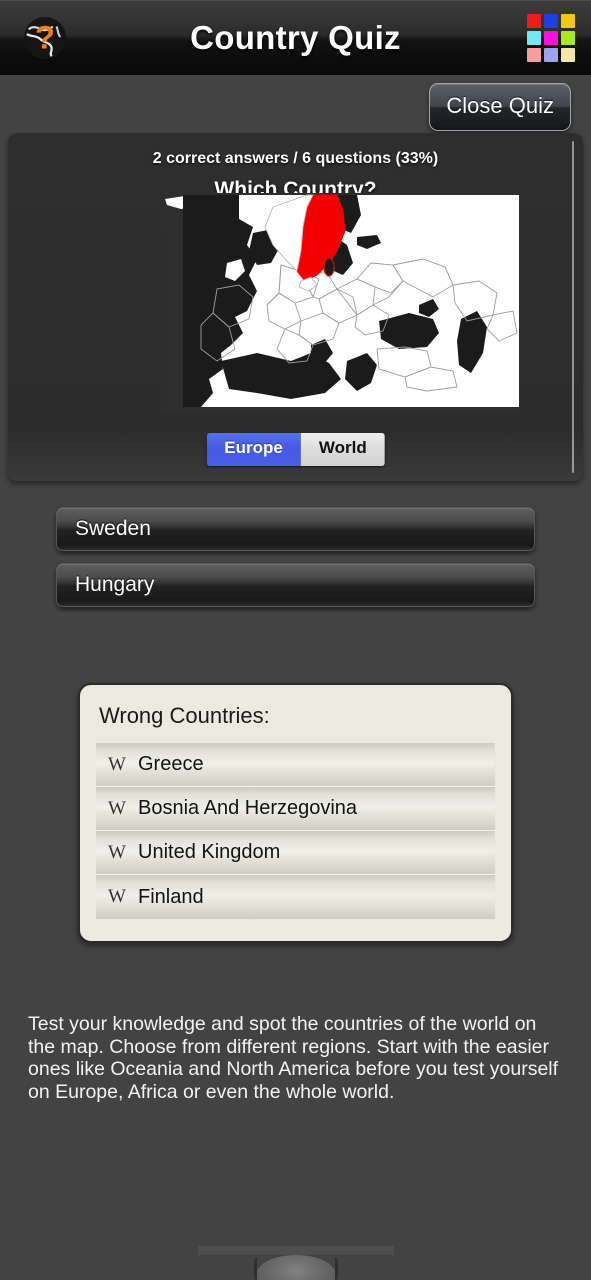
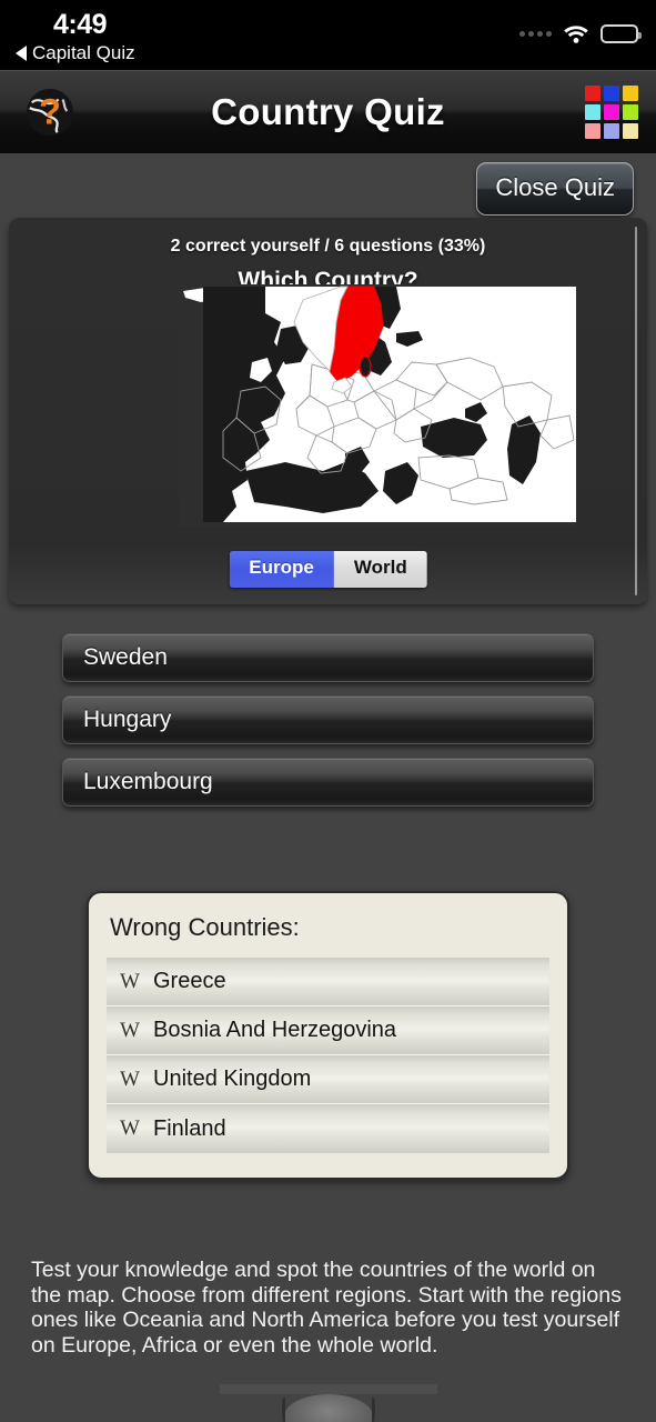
+ 4:49
+ Capital Quiz
  ?
  Country Quiz
  Close Quiz
- 2 correct answers / 6 questions (33%)
+ 2 correct yourself / 6 questions (33%)
  Which Country?
  Europe
  World
  Sweden
  Hungary
+ Luxembourg
  Wrong Countries:
  W
  Greece
  W
  Bosnia And Herzegovina
  W
  United Kingdom
  W
  Finland
- Test your knowledge and spot the countries of the world on the map. Choose from different regions. Start with the easier ones like Oceania and North America before you test yourself on Europe, Africa or even the whole world.
+ Test your knowledge and spot the countries of the world on the map. Choose from different regions. Start with the regions ones like Oceania and North America before you test yourself on Europe, Africa or even the whole world.
